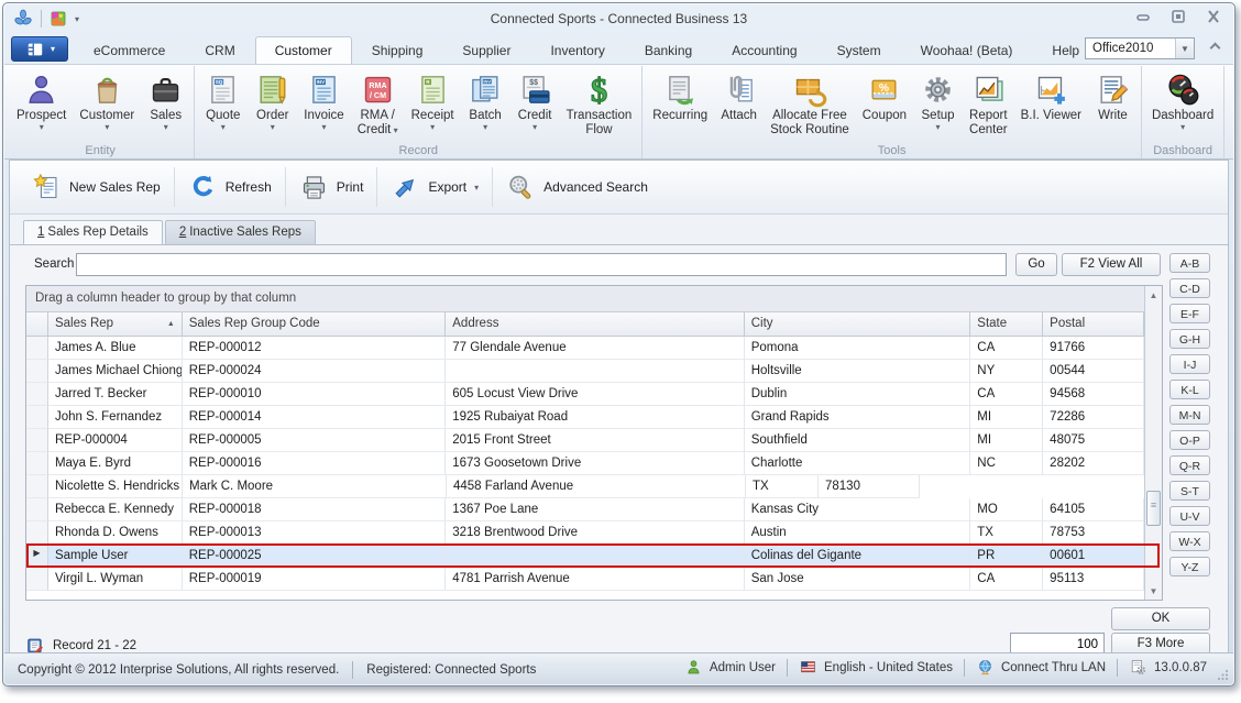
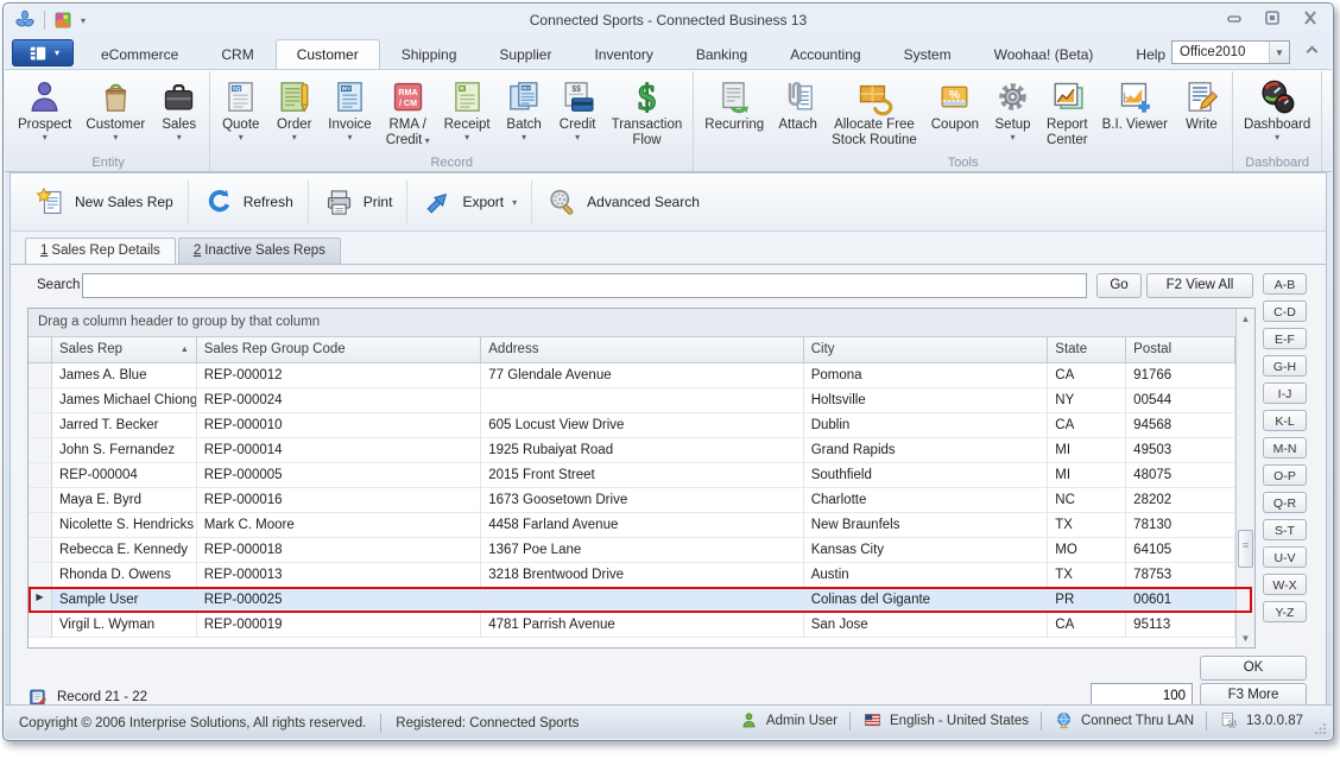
  ▾
  Connected Sports - Connected Business 13
  ▾
  eCommerce
  CRM
  Customer
  Shipping
  Supplier
  Inventory
  Banking
  Accounting
  System
  Woohaa! (Beta)
  Help
  Office2010
  ▼
  Prospect
  ▾
  Customer
  ▾
  Sales
  ▾
  Entity
  Quote
  ▾
  Order
  ▾
  Invoice
  ▾
  RMA
  / CM
  RMA /
  Credit ▾
  Receipt
  ▾
  Batch
  ▾
  Credit
  ▾
  $
  Transaction
  Flow
  Record
  Recurring
  Attach
  Allocate Free
  Stock Routine
  %
  Coupon
  Setup
  ▾
  Report
  Center
  B.I. Viewer
  Write
  Tools
  Dashboard
  ▾
  Dashboard
  New Sales Rep
  Refresh
  Print
  Export
  ▾
  Advanced Search
  1 Sales Rep Details
  2 Inactive Sales Reps
  Search
  Go
  F2 View All
  A-B
  C-D
  E-F
  G-H
  I-J
  K-L
  M-N
  O-P
  Q-R
  S-T
  U-V
  W-X
  Y-Z
  Drag a column header to group by that column
  Sales Rep
  Sales Rep Group Code
  Address
  City
  State
  Postal
  James A. Blue
  REP-000012
  77 Glendale Avenue
  Pomona
  CA
  91766
  James Michael Chiong
  REP-000024
  Holtsville
  NY
  00544
  Jarred T. Becker
  REP-000010
  605 Locust View Drive
  Dublin
  CA
  94568
  John S. Fernandez
  REP-000014
  1925 Rubaiyat Road
  Grand Rapids
  MI
- 72286
+ 49503
  REP-000004
  REP-000005
  2015 Front Street
  Southfield
  MI
  48075
  Maya E. Byrd
  REP-000016
  1673 Goosetown Drive
  Charlotte
  NC
  28202
  Nicolette S. Hendricks
  Mark C. Moore
  4458 Farland Avenue
+ New Braunfels
  TX
  78130
  Rebecca E. Kennedy
  REP-000018
  1367 Poe Lane
  Kansas City
  MO
  64105
  Rhonda D. Owens
  REP-000013
  3218 Brentwood Drive
  Austin
  TX
  78753
  ▶
  Sample User
  REP-000025
  Colinas del Gigante
  PR
  00601
  Virgil L. Wyman
  REP-000019
  4781 Parrish Avenue
  San Jose
  CA
  95113
  ▲
  ≡
  ▼
  OK
  100
  F3 More
  Record 21 - 22
- Copyright © 2012 Interprise Solutions, All rights reserved.
+ Copyright © 2006 Interprise Solutions, All rights reserved.
  Registered: Connected Sports
  Admin User
  English - United States
  Connect Thru LAN
  13.0.0.87
